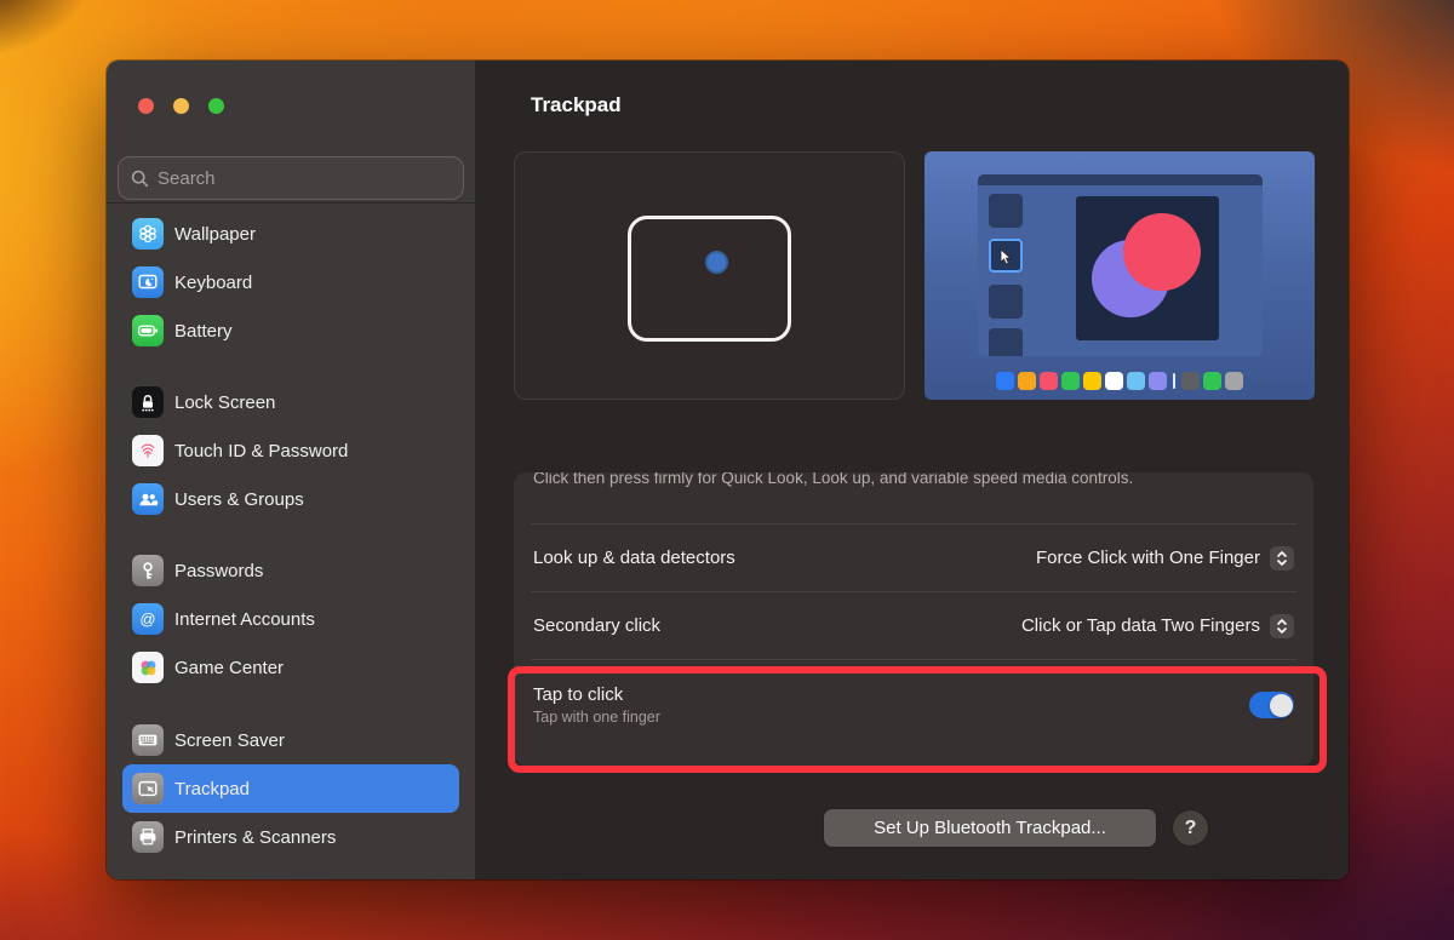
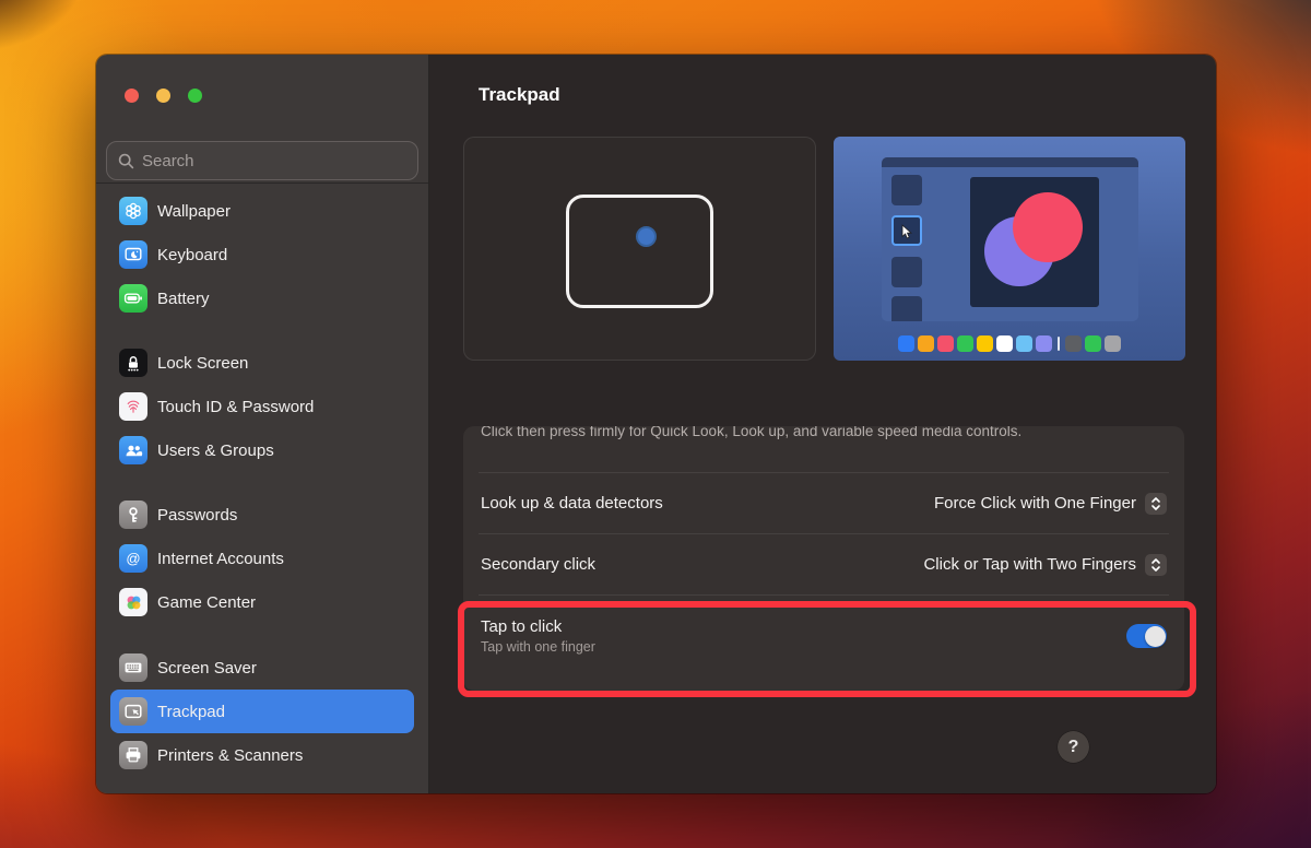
  Search
  Wallpaper
  Keyboard
  Battery
  Lock Screen
  Touch ID & Password
  Users & Groups
  Passwords
  @
  Internet Accounts
  Game Center
  Screen Saver
  Trackpad
  Printers & Scanners
  Trackpad
  Click then press firmly for Quick Look, Look up, and variable speed media controls.
  Look up & data detectors
  Force Click with One Finger
  Secondary click
- Click or Tap data Two Fingers
+ Click or Tap with Two Fingers
  Tap to click
  Tap with one finger
- Set Up Bluetooth Trackpad...
  ?
